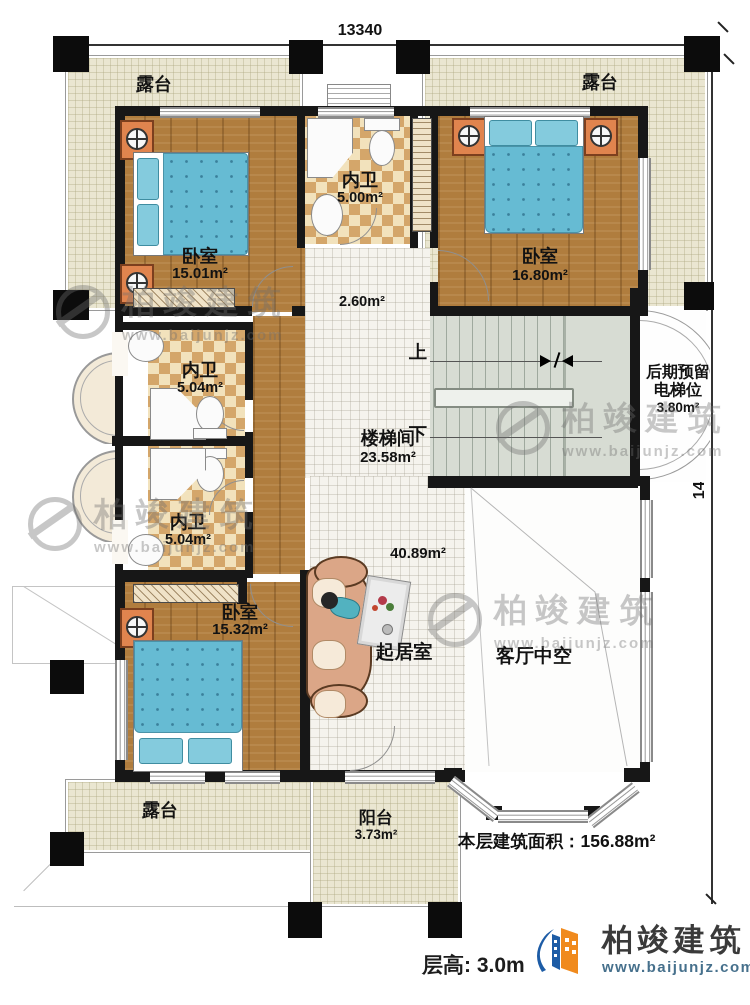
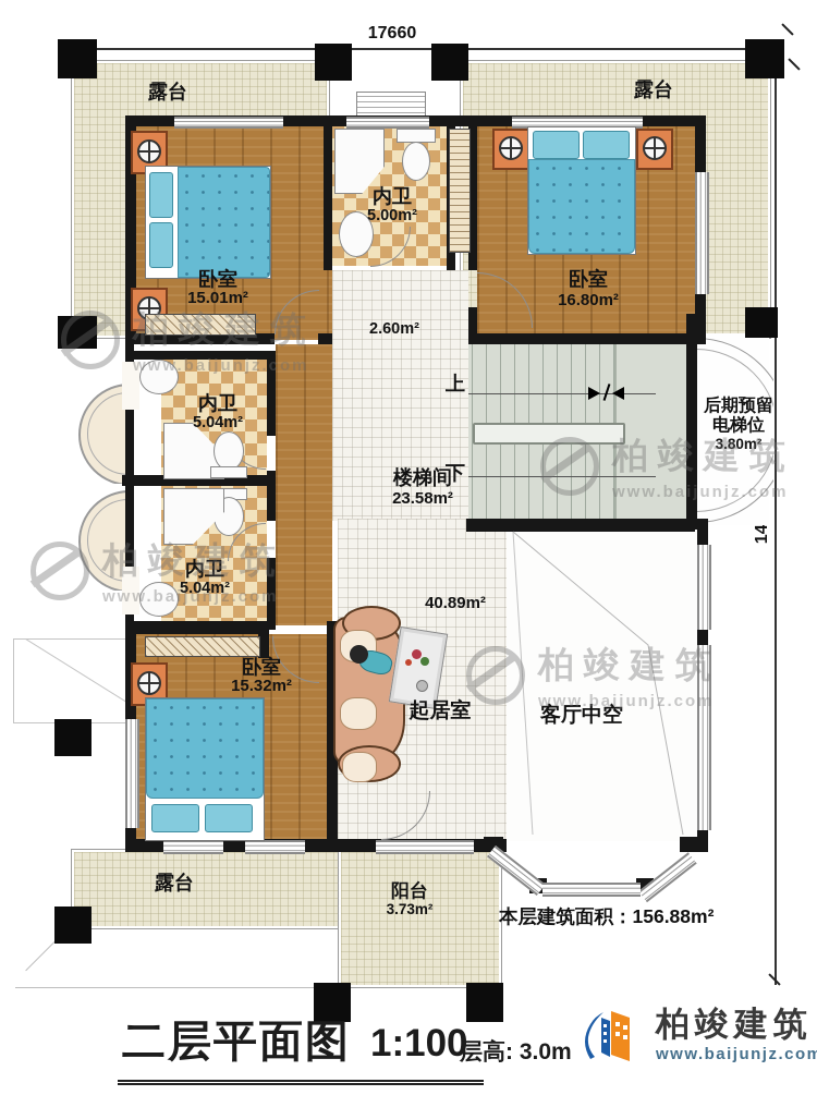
- 13340
+ 17660
  露台
  露台
  卧室
  15.01m²
  内卫
  5.00m²
  卧室
  16.80m²
  2.60m²
  楼梯间
  23.58m²
  上
  下
  内卫
  5.04m²
  内卫
  5.04m²
  后期预留
  电梯位
  3.80m²
  卧室
  15.32m²
  40.89m²
  起居室
  客厅中空
  露台
  阳台
  3.73m²
  柏竣建筑
  www.baijunjz.com
  柏竣建筑
  www.baijunjz.com
  柏竣建筑
  www.baijunjz.com
  柏竣建筑
  www.baijunjz.com
  本层建筑面积：156.88m²
+ 二层平面图
+ 1:100
  层高: 3.0m
  柏竣建筑
  www.baijunjz.com
